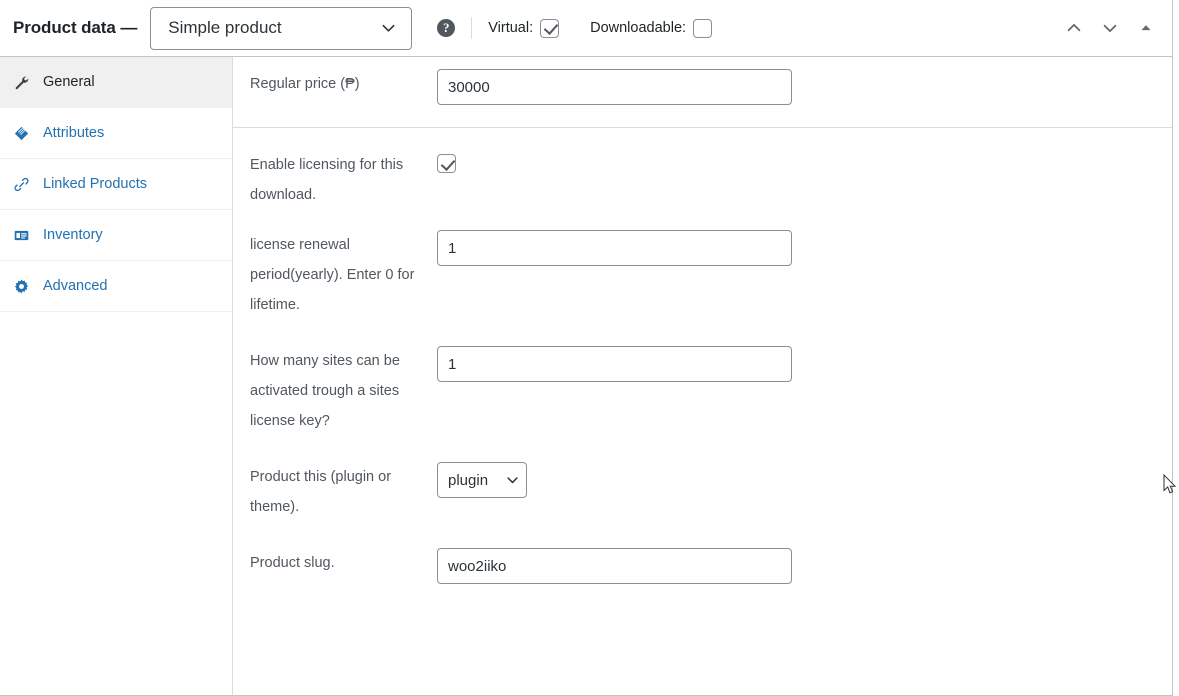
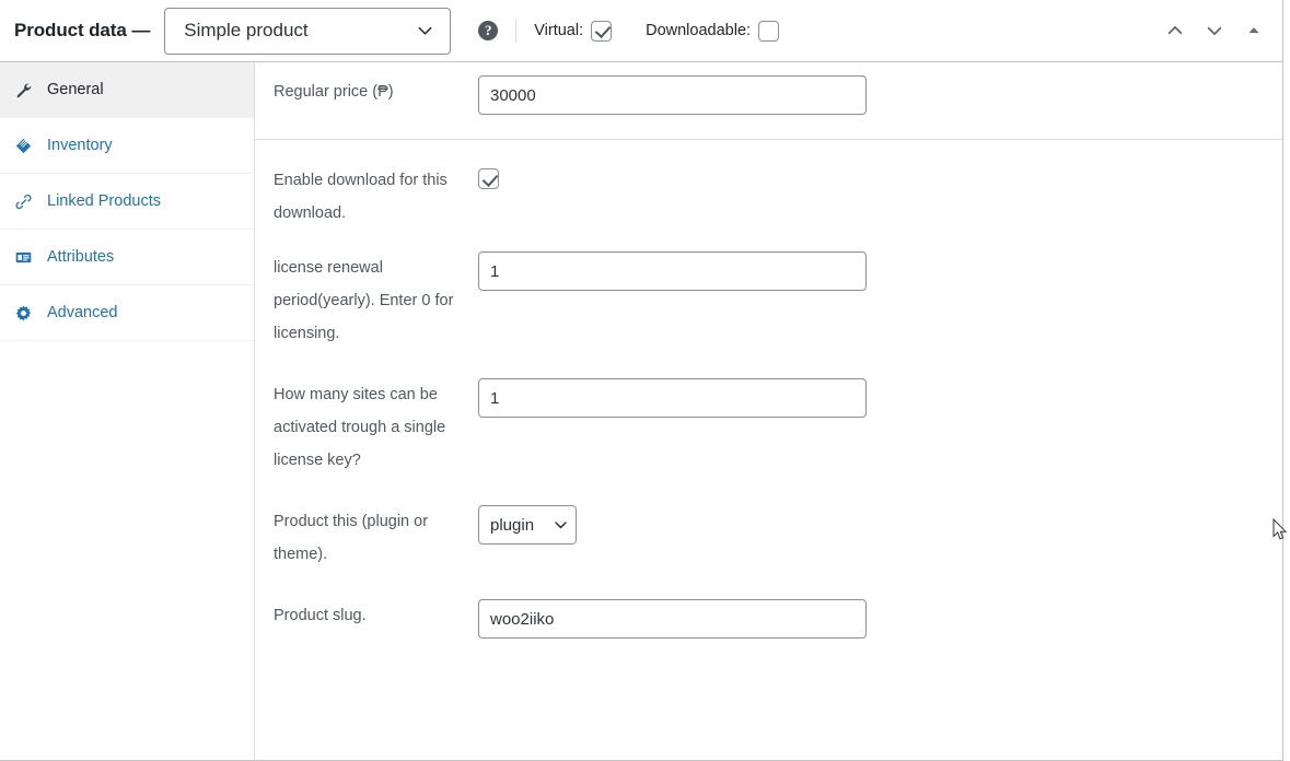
  Product data —
  Simple product
  ?
  Virtual:
  Downloadable:
  General
- Attributes
+ Inventory
  Linked Products
- Inventory
+ Attributes
  Advanced
  Regular price (₱)
  30000
- Enable licensing for this download.
+ Enable download for this download.
- license renewal period(yearly). Enter 0 for lifetime.
+ license renewal period(yearly). Enter 0 for licensing.
  1
- How many sites can be activated trough a sites license key?
+ How many sites can be activated trough a single license key?
  1
  Product this (plugin or theme).
  plugin
  Product slug.
  woo2iiko
